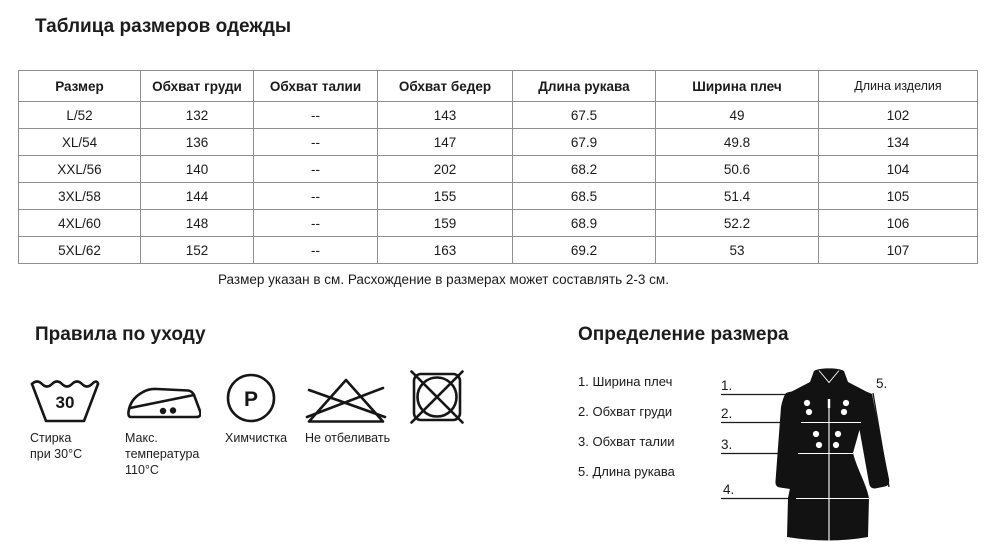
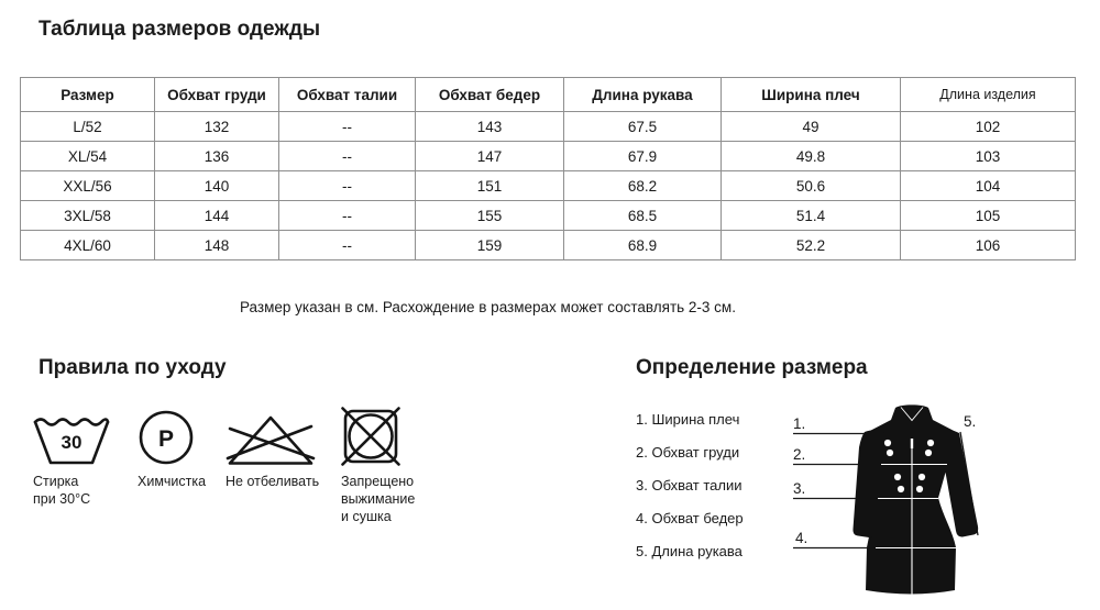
  Таблица размеров одежды
  Размер	Обхват груди	Обхват талии	Обхват бедер	Длина рукава	Ширина плеч	Длина изделия
  L/52	132	--	143	67.5	49	102
- XL/54	136	--	147	67.9	49.8	134
+ XL/54	136	--	147	67.9	49.8	103
- XXL/56	140	--	202	68.2	50.6	104
+ XXL/56	140	--	151	68.2	50.6	104
  3XL/58	144	--	155	68.5	51.4	105
  4XL/60	148	--	159	68.9	52.2	106
- 5XL/62	152	--	163	69.2	53	107
  Размер указан в см. Расхождение в размерах может составлять 2-3 см.
  Правила по уходу
  30
  Стирка
  при 30°C
- Макс.
- температура
- 110°C
  P
  Химчистка
  Не отбеливать
+ Запрещено
+ выжимание
+ и сушка
  Определение размера
  1. Ширина плеч
  2. Обхват груди
  3. Обхват талии
+ 4. Обхват бедер
  5. Длина рукава
  1.
  2.
  3.
  4.
  5.
